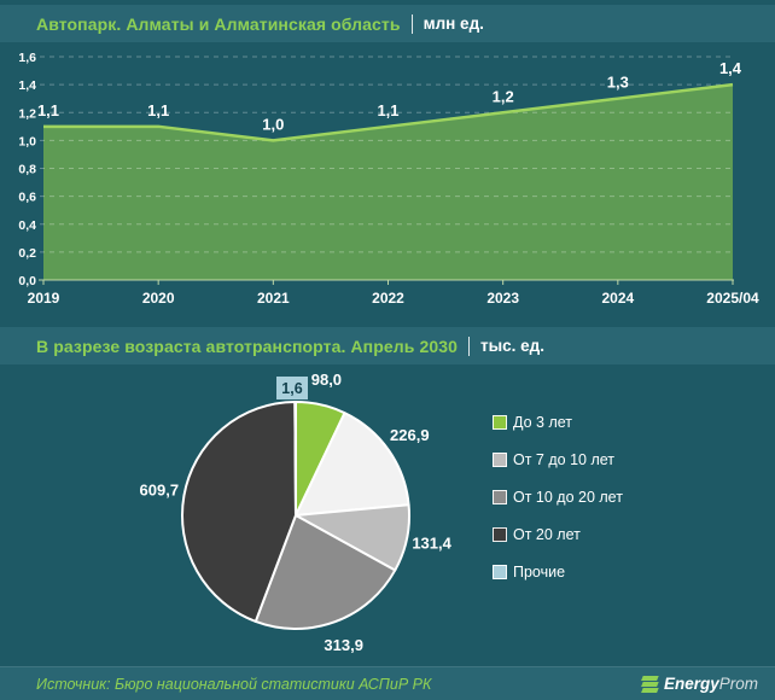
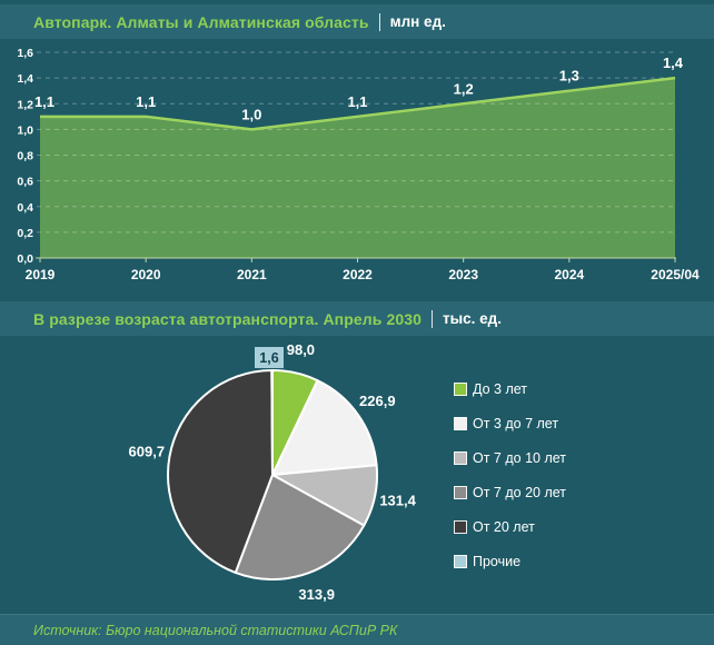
  Автопарк. Алматы и Алматинская область
  млн ед.
  2019
  2020
  2021
  2022
  2023
  2024
  2025/04
  0,0
  0,2
  0,4
  0,6
  0,8
  1,0
  1,2
  1,4
  1,6
  1,1
  1,1
  1,0
  1,1
  1,2
  1,3
  1,4
  В разрезе возраста автотранспорта. Апрель 2030
  тыс. ед.
  98,0
  226,9
  131,4
  313,9
  609,7
  1,6
  До 3 лет
+ От 3 до 7 лет
  От 7 до 10 лет
- От 10 до 20 лет
+ От 7 до 20 лет
  От 20 лет
  Прочие
  Источник: Бюро национальной статистики АСПиР РК
- EnergyProm
